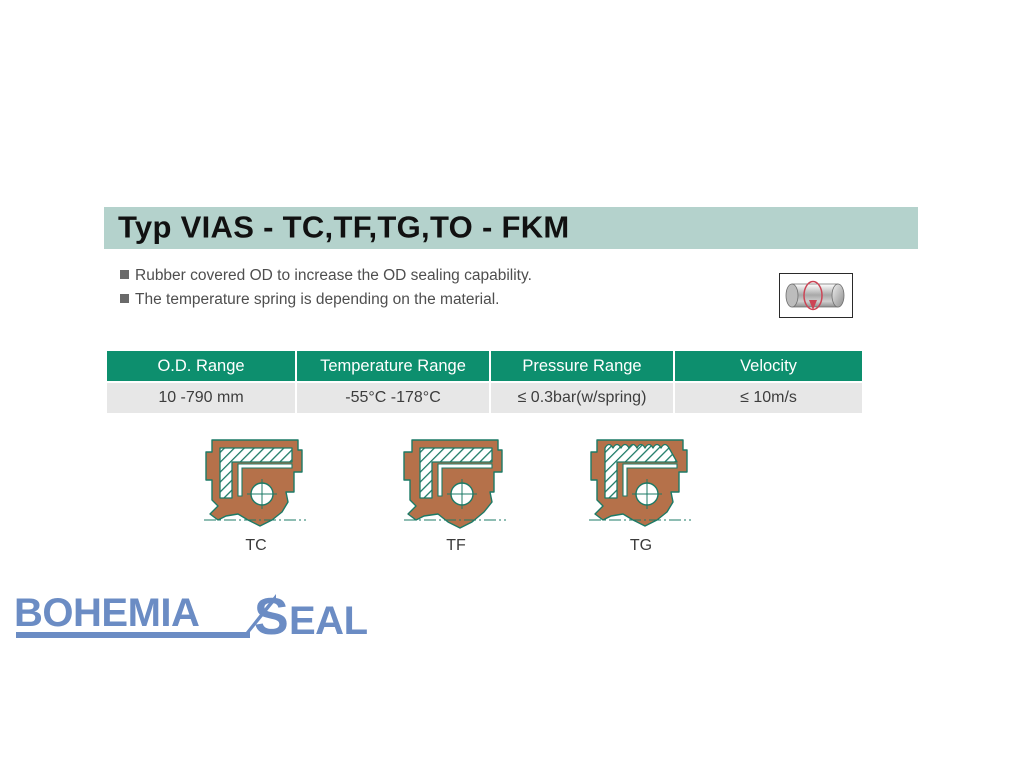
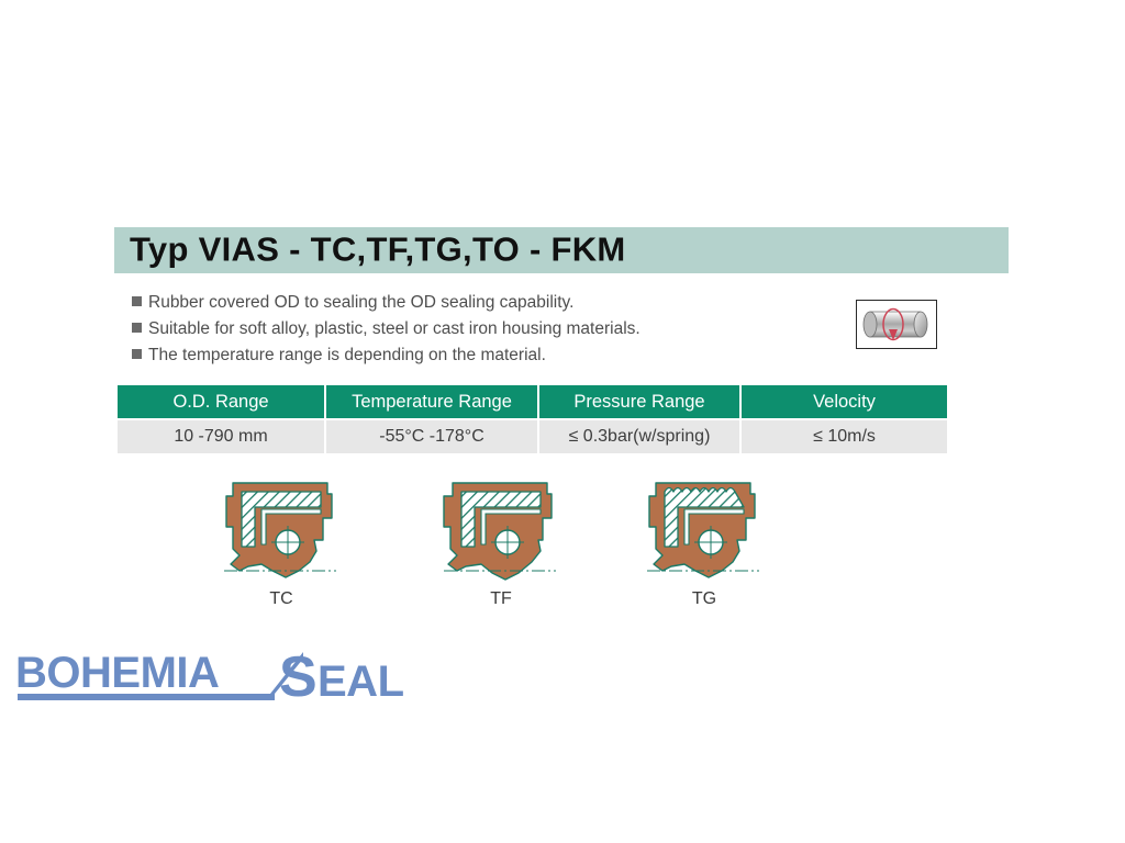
  Typ VIAS - TC,TF,TG,TO - FKM
- Rubber covered OD to increase the OD sealing capability.
+ Rubber covered OD to sealing the OD sealing capability.
+ Suitable for soft alloy, plastic, steel or cast iron housing materials.
- The temperature spring is depending on the material.
+ The temperature range is depending on the material.
  O.D. Range	Temperature Range	Pressure Range	Velocity
  10 -790 mm	-55°C -178°C	≤ 0.3bar(w/spring)	≤ 10m/s
  TC
  TF
  TG
  BOHEMIA
  S
  EAL
